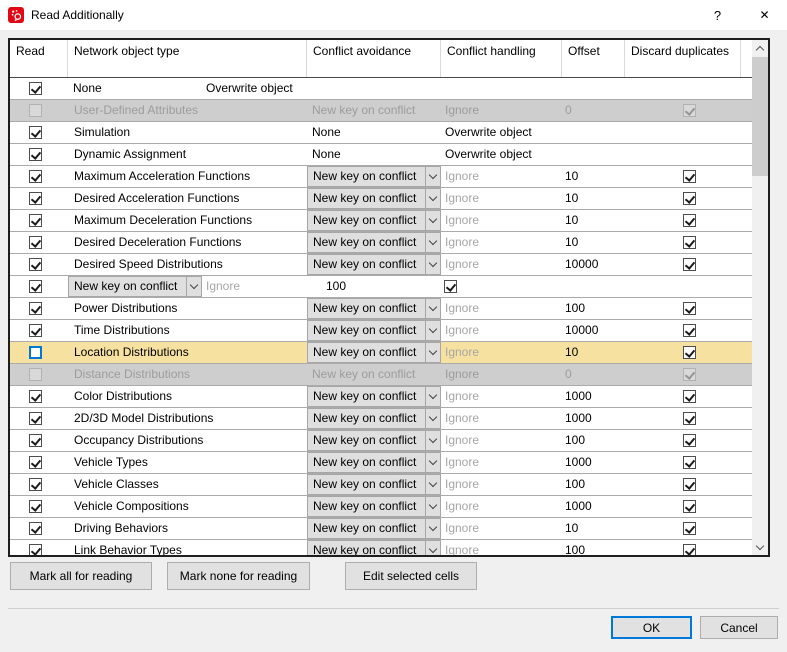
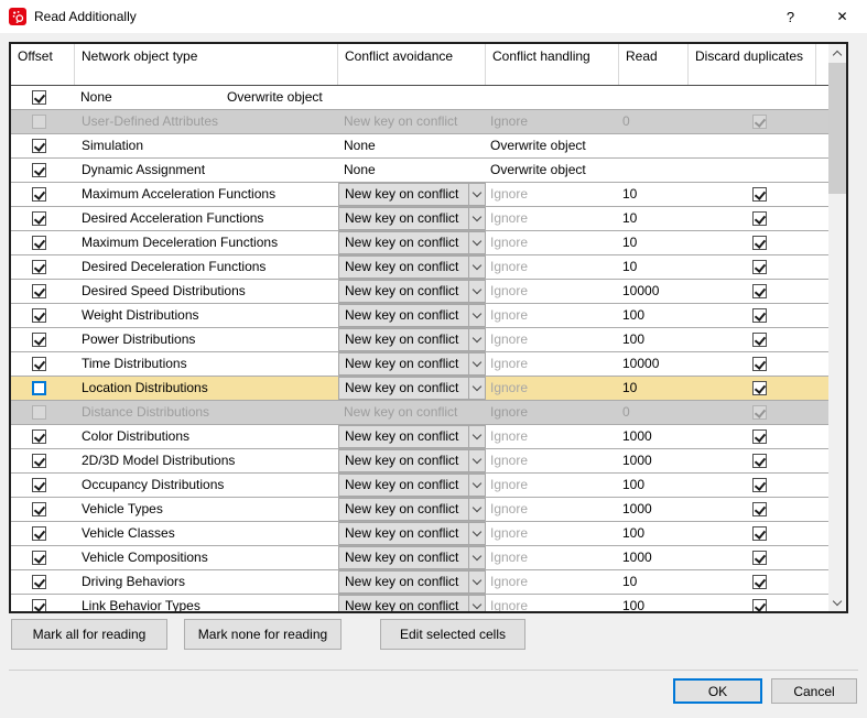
  Read Additionally
  ?
  ✕
- Read
+ Offset
  Network object type
  Conflict avoidance
  Conflict handling
- Offset
+ Read
  Discard duplicates
  None
  Overwrite object
  User-Defined Attributes
  New key on conflict
  Ignore
  0
  Simulation
  None
  Overwrite object
  Dynamic Assignment
  None
  Overwrite object
  Maximum Acceleration Functions
  New key on conflict
  Ignore
  10
  Desired Acceleration Functions
  New key on conflict
  Ignore
  10
  Maximum Deceleration Functions
  New key on conflict
  Ignore
  10
  Desired Deceleration Functions
  New key on conflict
  Ignore
  10
  Desired Speed Distributions
  New key on conflict
  Ignore
  10000
+ Weight Distributions
  New key on conflict
  Ignore
  100
  Power Distributions
  New key on conflict
  Ignore
  100
  Time Distributions
  New key on conflict
  Ignore
  10000
  Location Distributions
  New key on conflict
  Ignore
  10
  Distance Distributions
  New key on conflict
  Ignore
  0
  Color Distributions
  New key on conflict
  Ignore
  1000
  2D/3D Model Distributions
  New key on conflict
  Ignore
  1000
  Occupancy Distributions
  New key on conflict
  Ignore
  100
  Vehicle Types
  New key on conflict
  Ignore
  1000
  Vehicle Classes
  New key on conflict
  Ignore
  100
  Vehicle Compositions
  New key on conflict
  Ignore
  1000
  Driving Behaviors
  New key on conflict
  Ignore
  10
  Link Behavior Types
  New key on conflict
  Ignore
  100
  Mark all for reading
  Mark none for reading
  Edit selected cells
  OK
  Cancel
